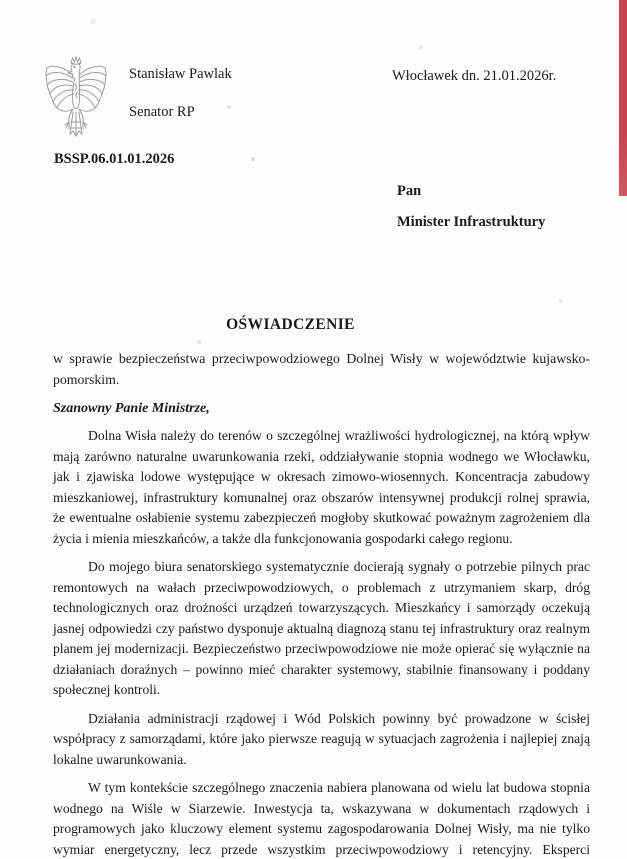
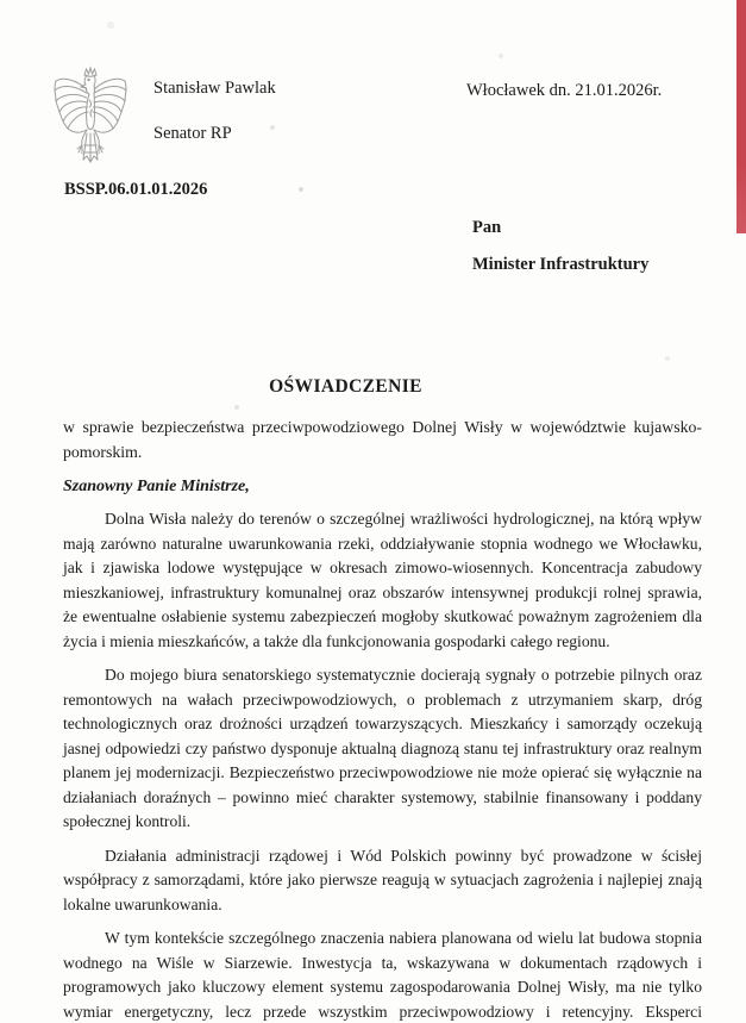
  Stanisław Pawlak
  Senator RP
  Włocławek dn. 21.01.2026r.
  BSSP.06.01.01.2026
  Pan
  Minister Infrastruktury
  OŚWIADCZENIE
  w sprawie bezpieczeństwa przeciwpowodziowego Dolnej Wisły w województwie kujawsko-pomorskim.
  Szanowny Panie Ministrze,
  Dolna Wisła należy do terenów o szczególnej wrażliwości hydrologicznej, na którą wpływ mają zarówno naturalne uwarunkowania rzeki, oddziaływanie stopnia wodnego we Włocławku, jak i zjawiska lodowe występujące w okresach zimowo-wiosennych. Koncentracja zabudowy mieszkaniowej, infrastruktury komunalnej oraz obszarów intensywnej produkcji rolnej sprawia, że ewentualne osłabienie systemu zabezpieczeń mogłoby skutkować poważnym zagrożeniem dla życia i mienia mieszkańców, a także dla funkcjonowania gospodarki całego regionu.
- Do mojego biura senatorskiego systematycznie docierają sygnały o potrzebie pilnych prac remontowych na wałach przeciwpowodziowych, o problemach z utrzymaniem skarp, dróg technologicznych oraz drożności urządzeń towarzyszących. Mieszkańcy i samorządy oczekują jasnej odpowiedzi czy państwo dysponuje aktualną diagnozą stanu tej infrastruktury oraz realnym planem jej modernizacji. Bezpieczeństwo przeciwpowodziowe nie może opierać się wyłącznie na działaniach doraźnych – powinno mieć charakter systemowy, stabilnie finansowany i poddany społecznej kontroli.
+ Do mojego biura senatorskiego systematycznie docierają sygnały o potrzebie pilnych oraz remontowych na wałach przeciwpowodziowych, o problemach z utrzymaniem skarp, dróg technologicznych oraz drożności urządzeń towarzyszących. Mieszkańcy i samorządy oczekują jasnej odpowiedzi czy państwo dysponuje aktualną diagnozą stanu tej infrastruktury oraz realnym planem jej modernizacji. Bezpieczeństwo przeciwpowodziowe nie może opierać się wyłącznie na działaniach doraźnych – powinno mieć charakter systemowy, stabilnie finansowany i poddany społecznej kontroli.
  Działania administracji rządowej i Wód Polskich powinny być prowadzone w ścisłej współpracy z samorządami, które jako pierwsze reagują w sytuacjach zagrożenia i najlepiej znają lokalne uwarunkowania.
  W tym kontekście szczególnego znaczenia nabiera planowana od wielu lat budowa stopnia wodnego na Wiśle w Siarzewie. Inwestycja ta, wskazywana w dokumentach rządowych i programowych jako kluczowy element systemu zagospodarowania Dolnej Wisły, ma nie tylko wymiar energetyczny, lecz przede wszystkim przeciwpowodziowy i retencyjny. Eksperci
